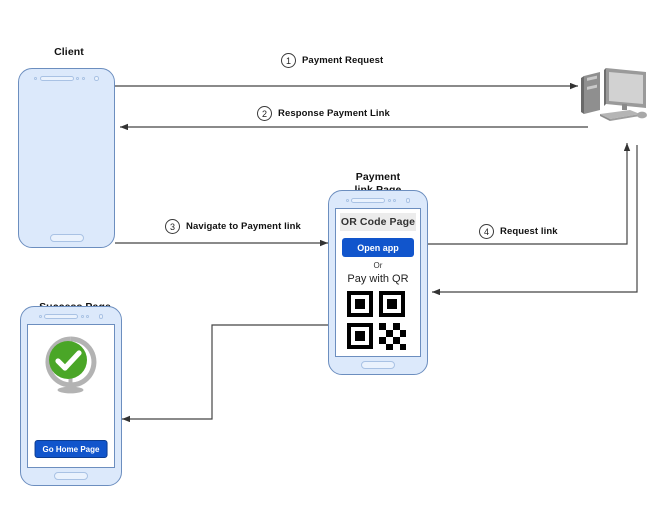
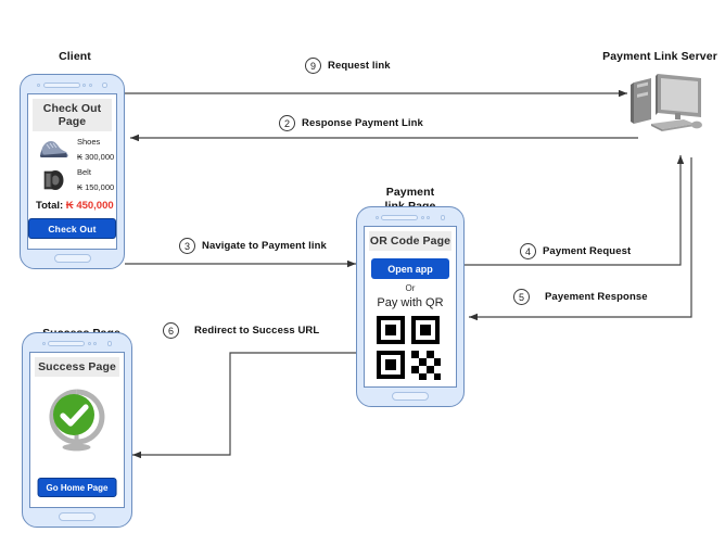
  Client
+ Payment Link Server
  Payment
+ Check Out Page
+ Shoes
+ ₭ 300,000
+ Belt
+ ₭ 150,000
+ Total: ₭ 450,000
+ Check Out
  OR Code Page
  Open app
  Or
  Pay with QR
+ Success Page
  Go Home Page
- 1
+ 9
- Payment Request
+ Request link
  2
  Response Payment Link
  3
  Navigate to Payment link
  4
- Request link
+ Payment Request
+ 5
+ Payement Response
+ 6
+ Redirect to Success URL
